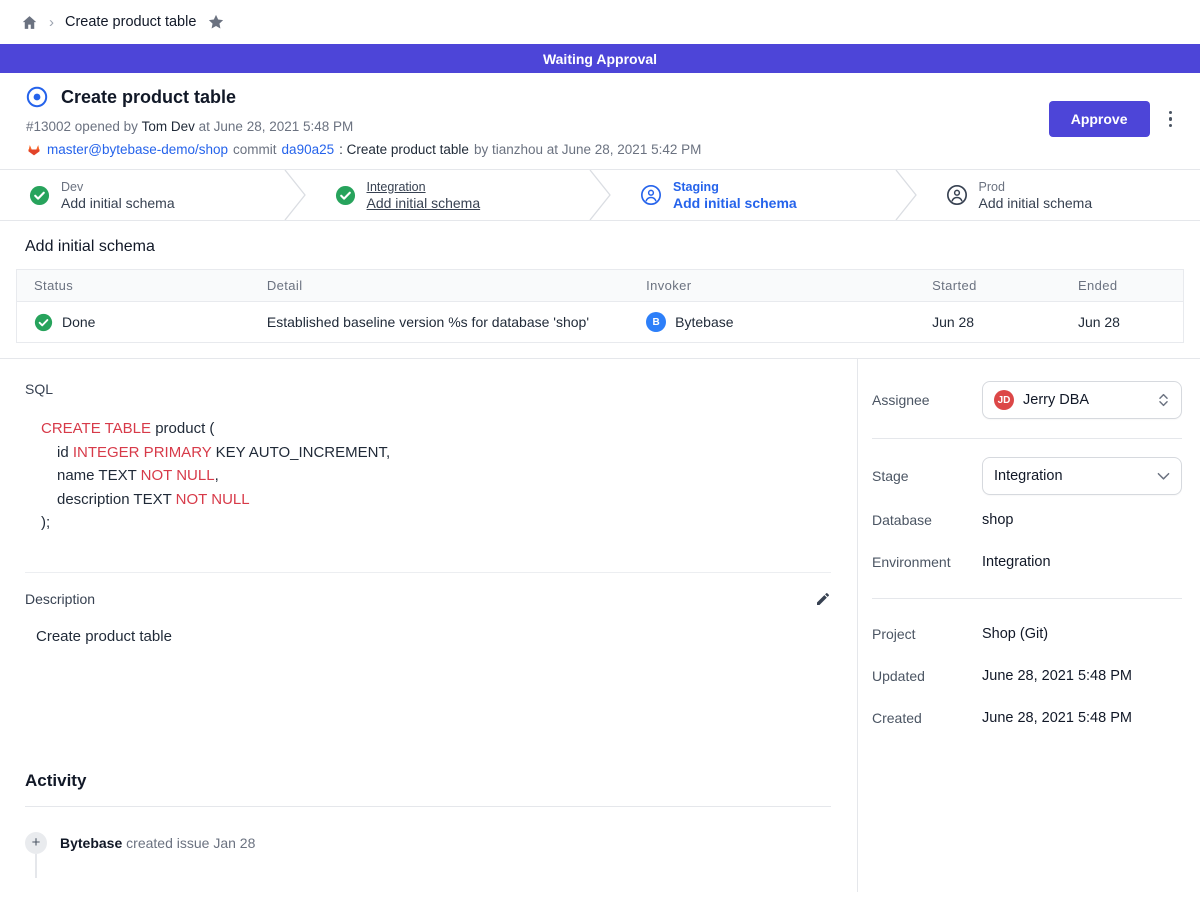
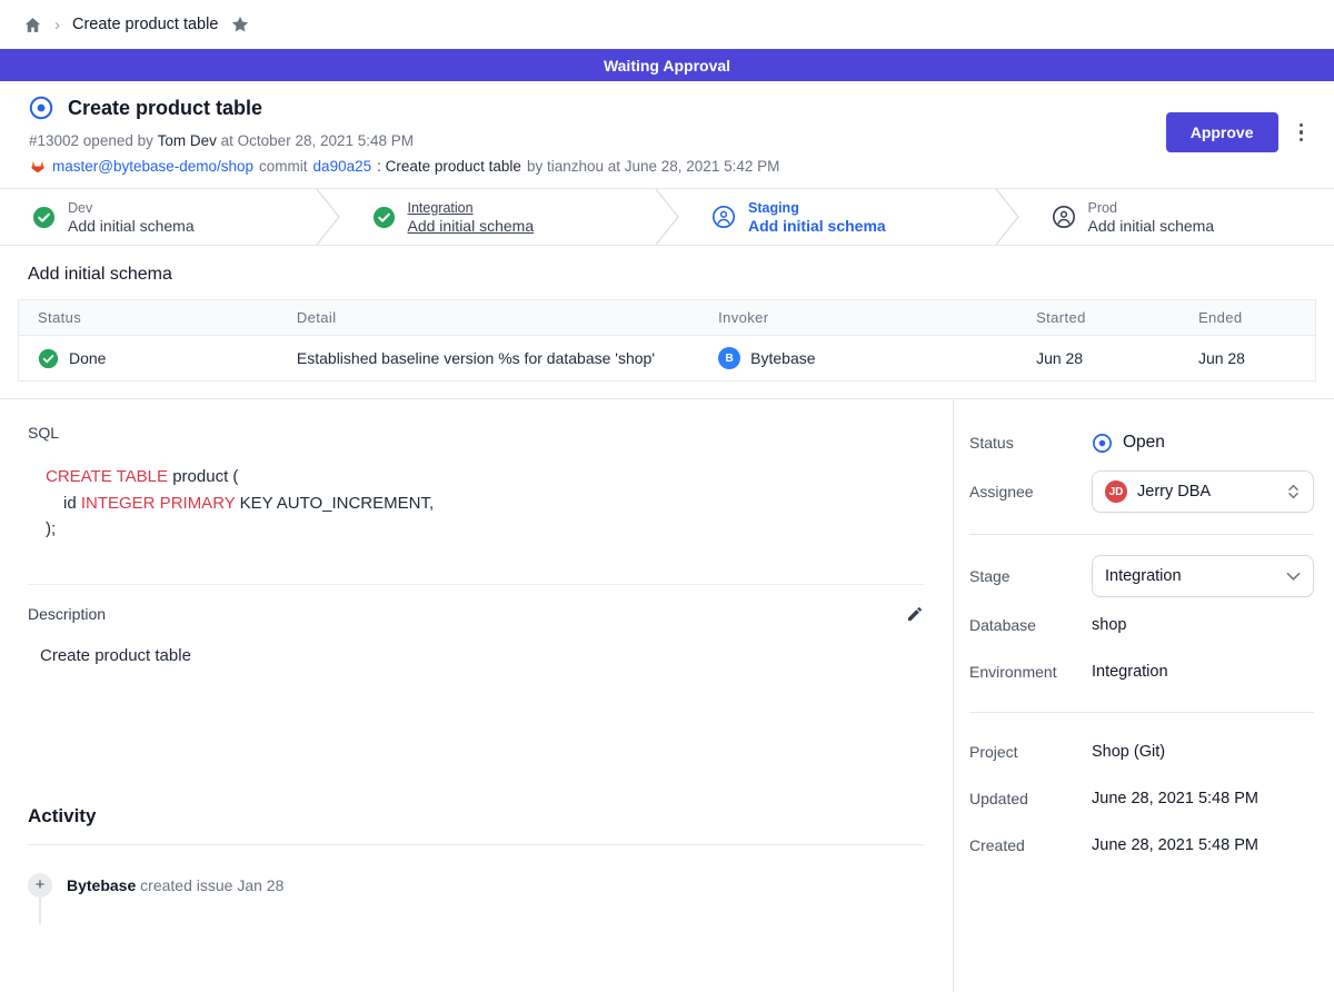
  ›
  Create product table
  Waiting Approval
  Create product table
- #13002 opened by Tom Dev at June 28, 2021 5:48 PM
+ #13002 opened by Tom Dev at October 28, 2021 5:48 PM
  master@bytebase-demo/shop
  commit
  da90a25
  : Create product table
  by tianzhou at June 28, 2021 5:42 PM
  Approve
  Dev
  Add initial schema
  Integration
  Add initial schema
  Staging
  Add initial schema
  Prod
  Add initial schema
  Add initial schema
  Status	Detail	Invoker	Started	Ended
  Done	Established baseline version %s for database 'shop'	B Bytebase	Jun 28	Jun 28
  SQL
  CREATE TABLE product (
  id INTEGER PRIMARY KEY AUTO_INCREMENT,
- name TEXT NOT NULL,
- description TEXT NOT NULL
  );
  Description
  Create product table
  Activity
  +
  Bytebase created issue Jan 28
+ Status
+ Open
  Assignee
  JD
  Jerry DBA
  Stage
  Integration
  Database
  shop
  Environment
  Integration
  Project
  Shop (Git)
  Updated
  June 28, 2021 5:48 PM
  Created
  June 28, 2021 5:48 PM
